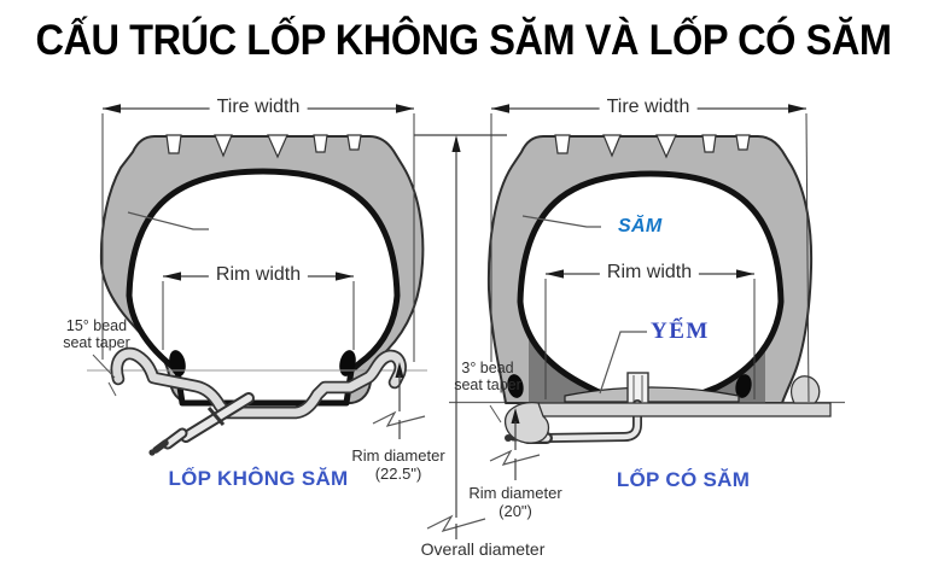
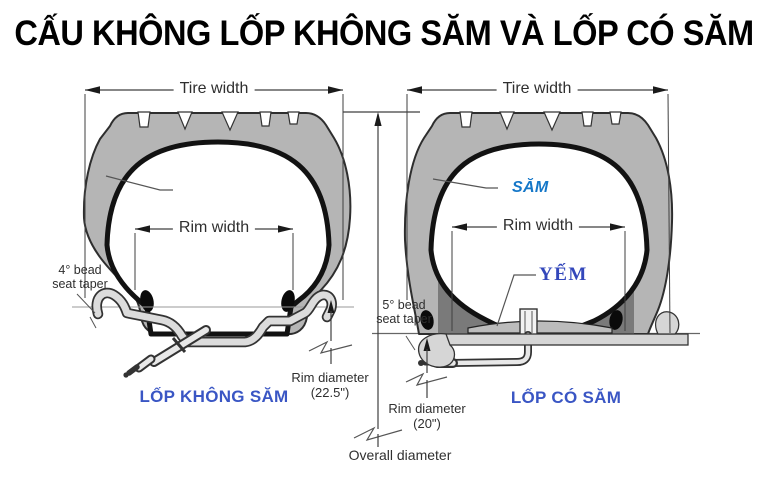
- CẤU TRÚC LỐP KHÔNG SĂM VÀ LỐP CÓ SĂM
+ CẤU KHÔNG LỐP KHÔNG SĂM VÀ LỐP CÓ SĂM
  Tire width
  Tire width
  Rim width
  Rim width
  SĂM
  YẾM
- 15° bead
+ 4° bead
  seat taper
- 3° bead
+ 5° bead
  seat taper
  Rim diameter
  (22.5")
  Rim diameter
  (20")
  Overall diameter
  LỐP KHÔNG SĂM
  LỐP CÓ SĂM
